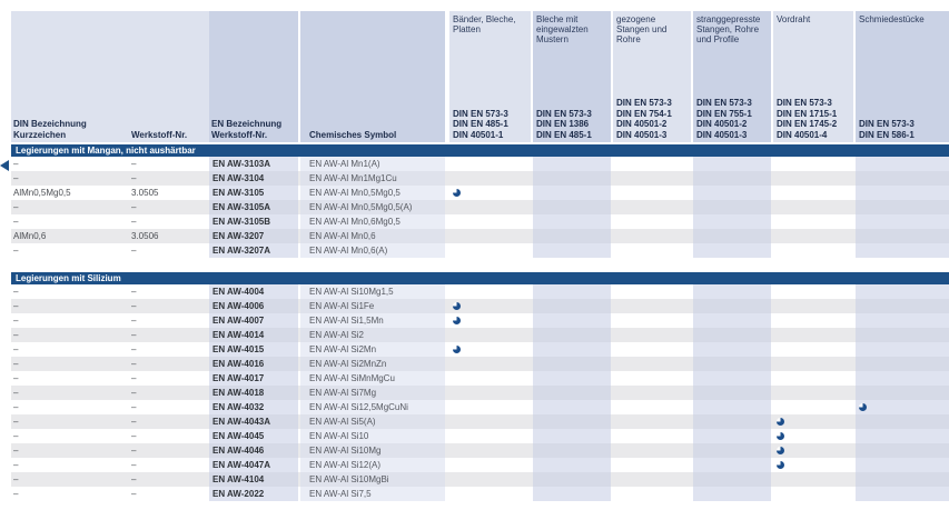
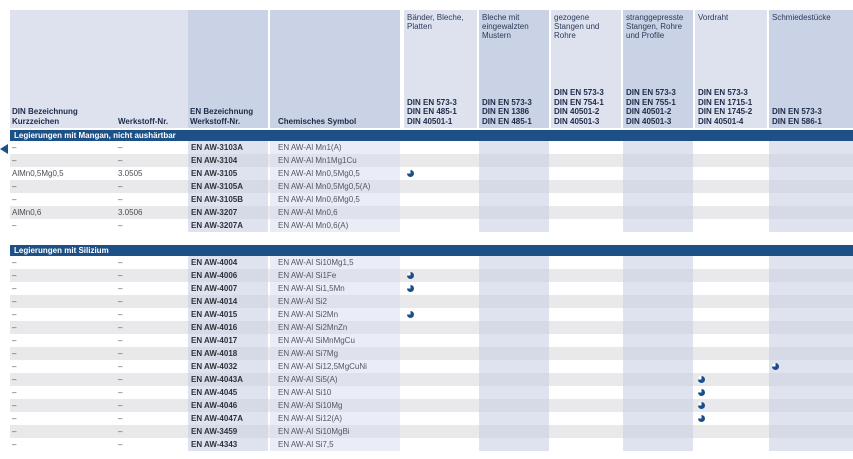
  DIN Bezeichnung
  Kurzzeichen
  Werkstoff-Nr.
  EN Bezeichnung
  Werkstoff-Nr.
  Chemisches Symbol
  Bänder, Bleche,
  Platten
  DIN EN 573-3
  DIN EN 485-1
  DIN 40501-1
  Bleche mit
  eingewalzten
  Mustern
  DIN EN 573-3
  DIN EN 1386
  DIN EN 485-1
  gezogene
  Stangen und
  Rohre
  DIN EN 573-3
  DIN EN 754-1
  DIN 40501-2
  DIN 40501-3
  stranggepresste
  Stangen, Rohre
  und Profile
  DIN EN 573-3
  DIN EN 755-1
  DIN 40501-2
  DIN 40501-3
  Vordraht
  DIN EN 573-3
  DIN EN 1715-1
  DIN EN 1745-2
  DIN 40501-4
  Schmiedestücke
  DIN EN 573-3
  DIN EN 586-1
  Legierungen mit Mangan, nicht aushärtbar
  –
  –
  EN AW-3103A
  EN AW-Al Mn1(A)
  –
  –
  EN AW-3104
  EN AW-Al Mn1Mg1Cu
  AlMn0,5Mg0,5
  3.0505
  EN AW-3105
  EN AW-Al Mn0,5Mg0,5
  –
  –
  EN AW-3105A
  EN AW-Al Mn0,5Mg0,5(A)
  –
  –
  EN AW-3105B
  EN AW-Al Mn0,6Mg0,5
  AlMn0,6
  3.0506
  EN AW-3207
  EN AW-Al Mn0,6
  –
  –
  EN AW-3207A
  EN AW-Al Mn0,6(A)
  Legierungen mit Silizium
  –
  –
  EN AW-4004
  EN AW-Al Si10Mg1,5
  –
  –
  EN AW-4006
  EN AW-Al Si1Fe
  –
  –
  EN AW-4007
  EN AW-Al Si1,5Mn
  –
  –
  EN AW-4014
  EN AW-Al Si2
  –
  –
  EN AW-4015
  EN AW-Al Si2Mn
  –
  –
  EN AW-4016
  EN AW-Al Si2MnZn
  –
  –
  EN AW-4017
  EN AW-Al SiMnMgCu
  –
  –
  EN AW-4018
  EN AW-Al Si7Mg
  –
  –
  EN AW-4032
  EN AW-Al Si12,5MgCuNi
  –
  –
  EN AW-4043A
  EN AW-Al Si5(A)
  –
  –
  EN AW-4045
  EN AW-Al Si10
  –
  –
  EN AW-4046
  EN AW-Al Si10Mg
  –
  –
  EN AW-4047A
  EN AW-Al Si12(A)
  –
  –
- EN AW-4104
+ EN AW-3459
  EN AW-Al Si10MgBi
  –
  –
- EN AW-2022
+ EN AW-4343
  EN AW-Al Si7,5
